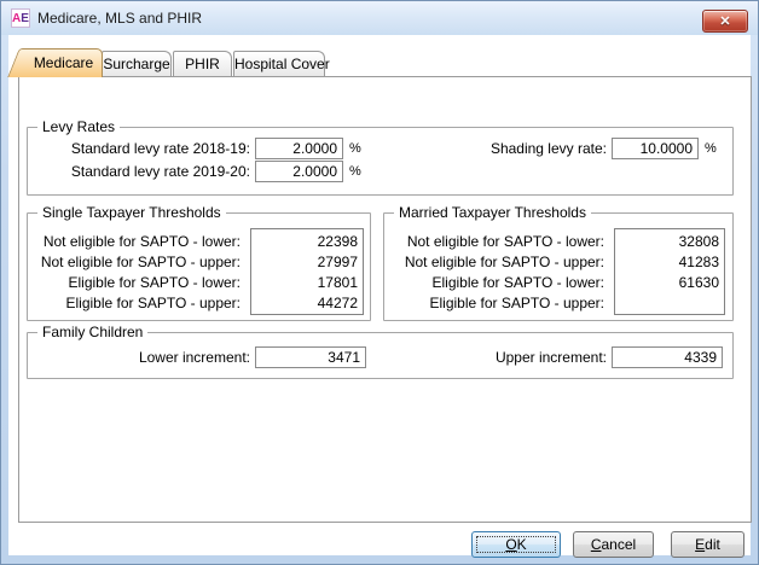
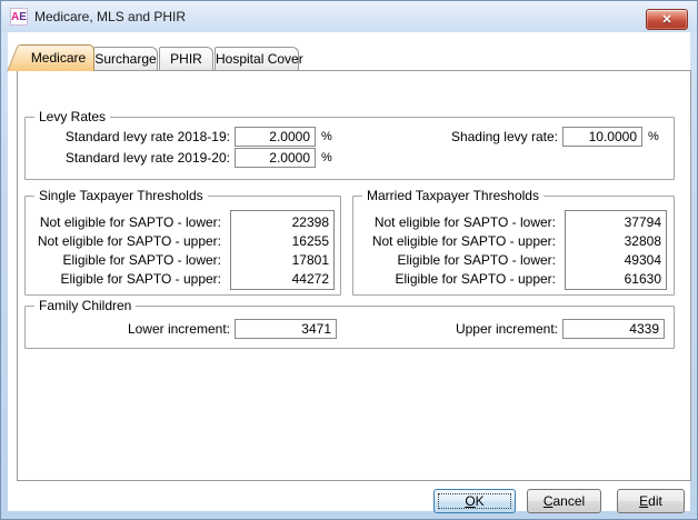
  A
  E
  Medicare, MLS and PHIR
  ✕
  Medicare
  Surcharge
  PHIR
  Hospital Cover
  Levy Rates
  Standard levy rate 2018-19:
  2.0000
  %
  Standard levy rate 2019-20:
  2.0000
  %
  Shading levy rate:
  10.0000
  %
  Single Taxpayer Thresholds
  Not eligible for SAPTO - lower:
  Not eligible for SAPTO - upper:
  Eligible for SAPTO - lower:
  Eligible for SAPTO - upper:
  22398
- 27997
+ 16255
  17801
  44272
  Married Taxpayer Thresholds
  Not eligible for SAPTO - lower:
  Not eligible for SAPTO - upper:
  Eligible for SAPTO - lower:
  Eligible for SAPTO - upper:
+ 37794
  32808
- 41283
+ 49304
  61630
  Family Children
  Lower increment:
  3471
  Upper increment:
  4339
  OK
  Cancel
  Edit
